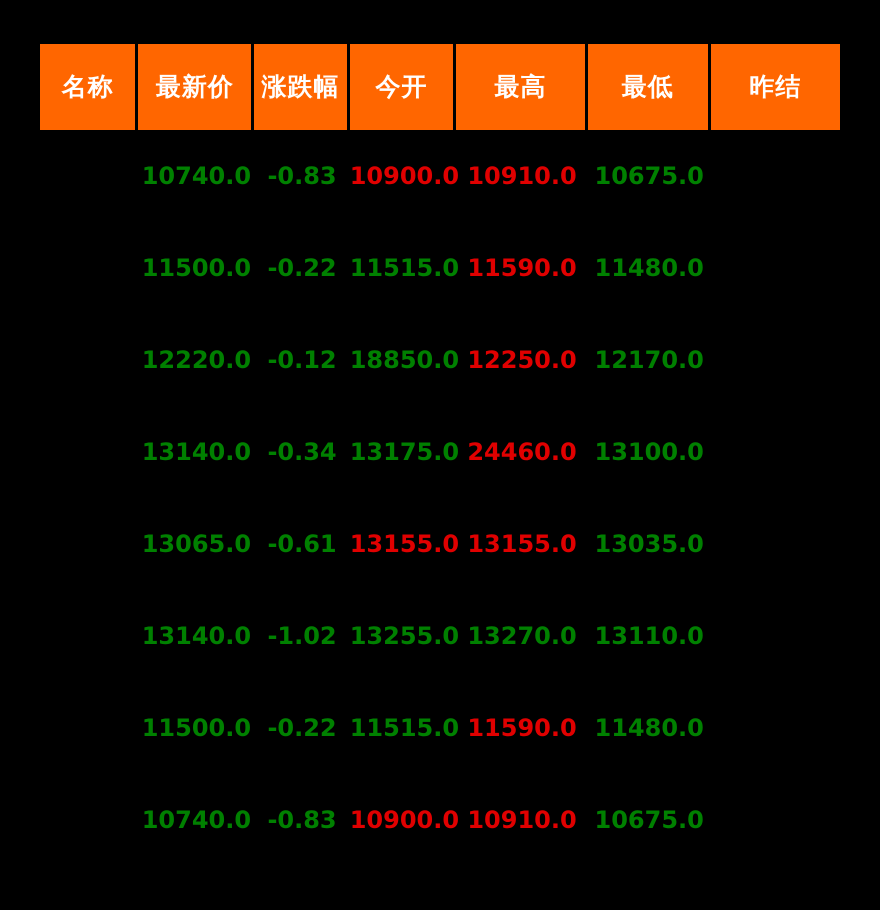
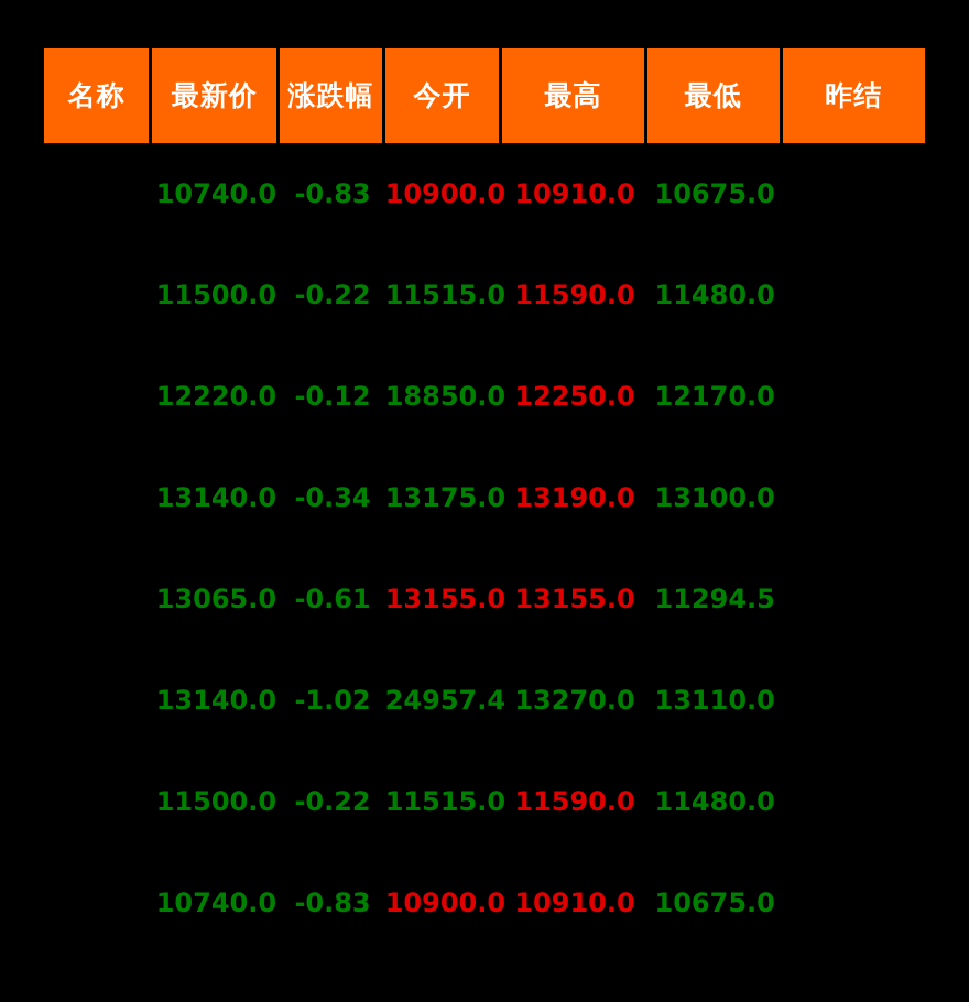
  名称	最新价	涨跌幅	今开	最高	最低	昨结
  	10740.0	-0.83	10900.0	10910.0	10675.0
  	11500.0	-0.22	11515.0	11590.0	11480.0
  	12220.0	-0.12	18850.0	12250.0	12170.0
- 	13140.0	-0.34	13175.0	24460.0	13100.0
+ 	13140.0	-0.34	13175.0	13190.0	13100.0
- 	13065.0	-0.61	13155.0	13155.0	13035.0
+ 	13065.0	-0.61	13155.0	13155.0	11294.5
- 	13140.0	-1.02	13255.0	13270.0	13110.0
+ 	13140.0	-1.02	24957.4	13270.0	13110.0
  	11500.0	-0.22	11515.0	11590.0	11480.0
  	10740.0	-0.83	10900.0	10910.0	10675.0
